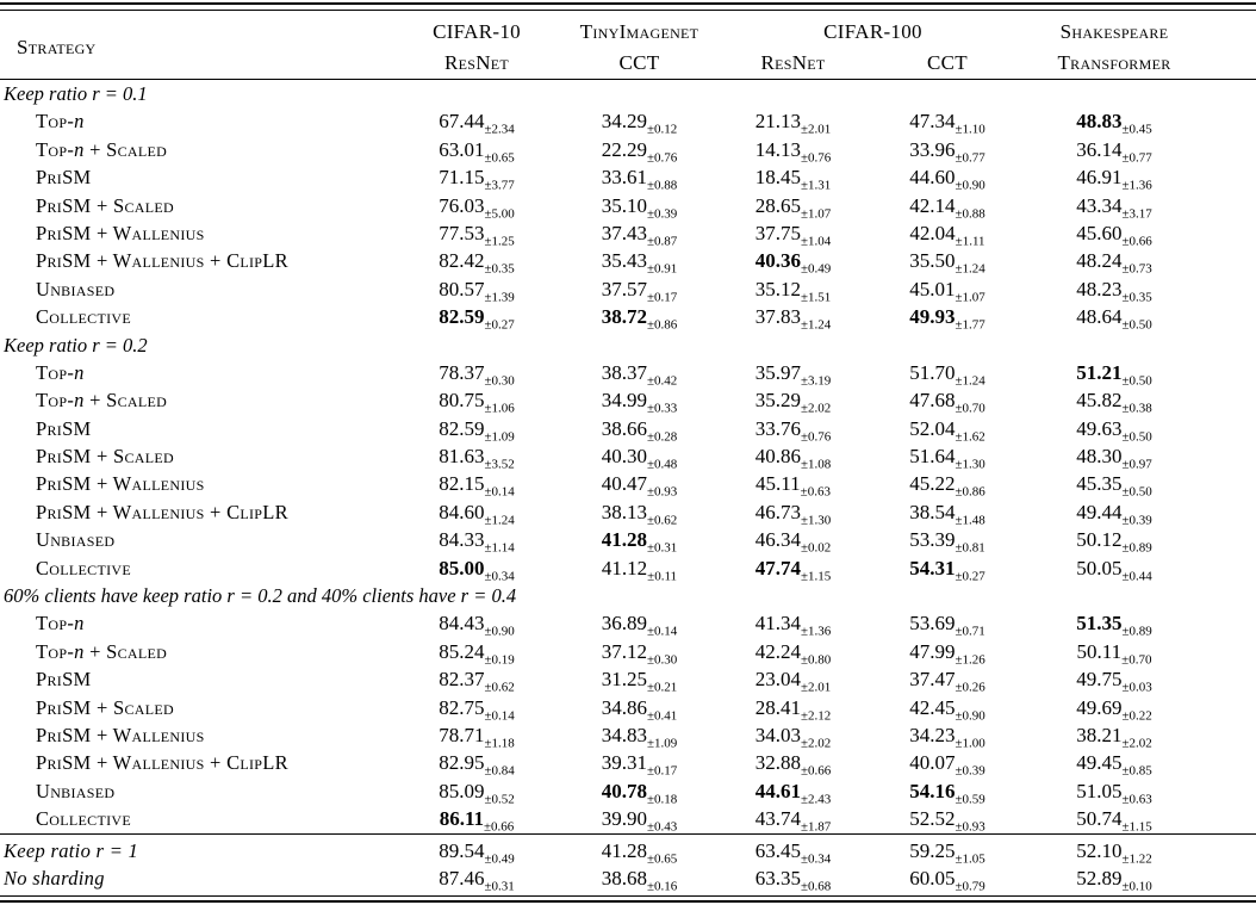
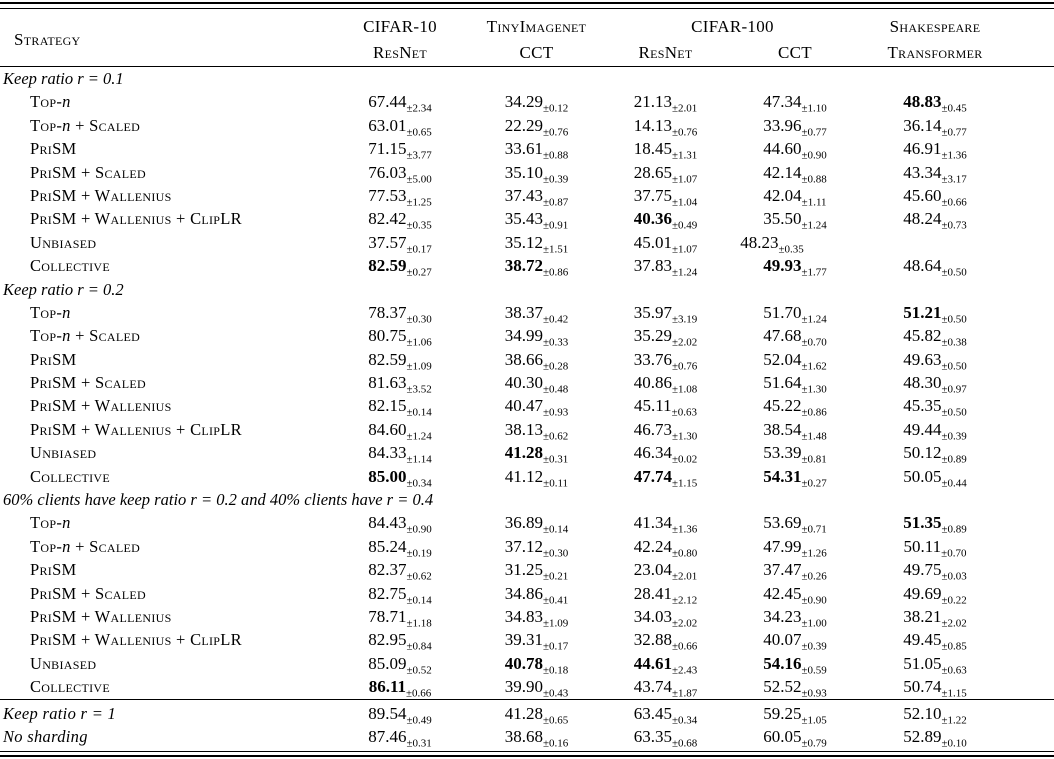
  Strategy
  CIFAR-10
  ResNet
  TinyImagenet
  CCT
  CIFAR-100
  ResNet
  CCT
  Shakespeare
  Transformer
  Keep ratio r = 0.1
  Top-n
  67.44±2.34
  34.29±0.12
  21.13±2.01
  47.34±1.10
  48.83±0.45
  Top-n + Scaled
  63.01±0.65
  22.29±0.76
  14.13±0.76
  33.96±0.77
  36.14±0.77
  PriSM
  71.15±3.77
  33.61±0.88
  18.45±1.31
  44.60±0.90
  46.91±1.36
  PriSM + Scaled
  76.03±5.00
  35.10±0.39
  28.65±1.07
  42.14±0.88
  43.34±3.17
  PriSM + Wallenius
  77.53±1.25
  37.43±0.87
  37.75±1.04
  42.04±1.11
  45.60±0.66
  PriSM + Wallenius + ClipLR
  82.42±0.35
  35.43±0.91
  40.36±0.49
  35.50±1.24
  48.24±0.73
  Unbiased
- 80.57±1.39
  37.57±0.17
  35.12±1.51
  45.01±1.07
  48.23±0.35
  Collective
  82.59±0.27
  38.72±0.86
  37.83±1.24
  49.93±1.77
  48.64±0.50
  Keep ratio r = 0.2
  Top-n
  78.37±0.30
  38.37±0.42
  35.97±3.19
  51.70±1.24
  51.21±0.50
  Top-n + Scaled
  80.75±1.06
  34.99±0.33
  35.29±2.02
  47.68±0.70
  45.82±0.38
  PriSM
  82.59±1.09
  38.66±0.28
  33.76±0.76
  52.04±1.62
  49.63±0.50
  PriSM + Scaled
  81.63±3.52
  40.30±0.48
  40.86±1.08
  51.64±1.30
  48.30±0.97
  PriSM + Wallenius
  82.15±0.14
  40.47±0.93
  45.11±0.63
  45.22±0.86
  45.35±0.50
  PriSM + Wallenius + ClipLR
  84.60±1.24
  38.13±0.62
  46.73±1.30
  38.54±1.48
  49.44±0.39
  Unbiased
  84.33±1.14
  41.28±0.31
  46.34±0.02
  53.39±0.81
  50.12±0.89
  Collective
  85.00±0.34
  41.12±0.11
  47.74±1.15
  54.31±0.27
  50.05±0.44
  60% clients have keep ratio r = 0.2 and 40% clients have r = 0.4
  Top-n
  84.43±0.90
  36.89±0.14
  41.34±1.36
  53.69±0.71
  51.35±0.89
  Top-n + Scaled
  85.24±0.19
  37.12±0.30
  42.24±0.80
  47.99±1.26
  50.11±0.70
  PriSM
  82.37±0.62
  31.25±0.21
  23.04±2.01
  37.47±0.26
  49.75±0.03
  PriSM + Scaled
  82.75±0.14
  34.86±0.41
  28.41±2.12
  42.45±0.90
  49.69±0.22
  PriSM + Wallenius
  78.71±1.18
  34.83±1.09
  34.03±2.02
  34.23±1.00
  38.21±2.02
  PriSM + Wallenius + ClipLR
  82.95±0.84
  39.31±0.17
  32.88±0.66
  40.07±0.39
  49.45±0.85
  Unbiased
  85.09±0.52
  40.78±0.18
  44.61±2.43
  54.16±0.59
  51.05±0.63
  Collective
  86.11±0.66
  39.90±0.43
  43.74±1.87
  52.52±0.93
  50.74±1.15
  Keep ratio r = 1
  89.54±0.49
  41.28±0.65
  63.45±0.34
  59.25±1.05
  52.10±1.22
  No sharding
  87.46±0.31
  38.68±0.16
  63.35±0.68
  60.05±0.79
  52.89±0.10
